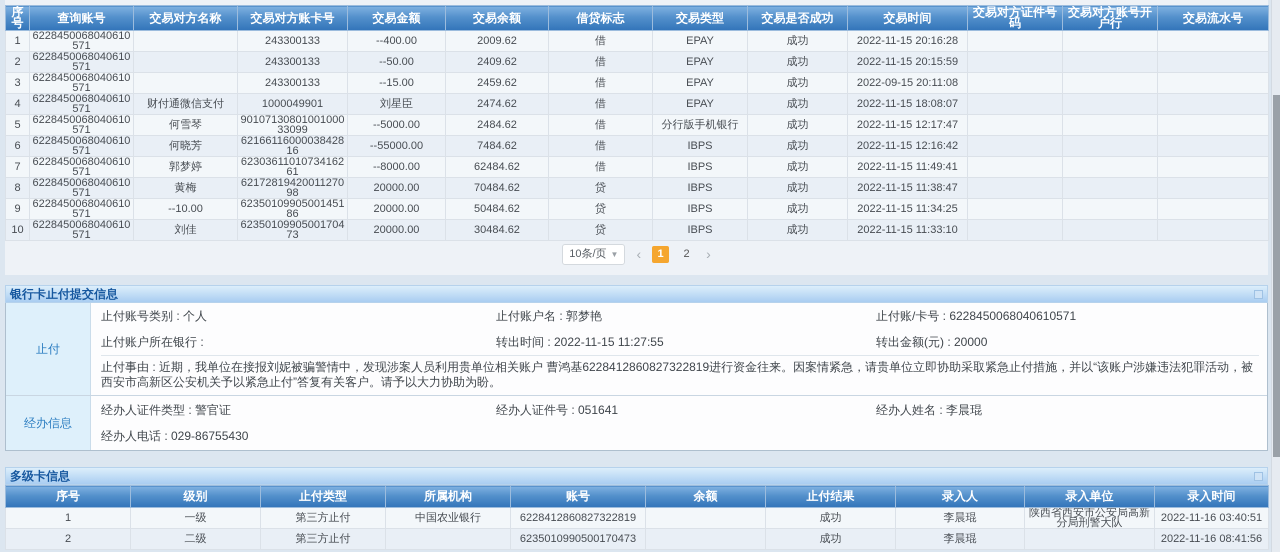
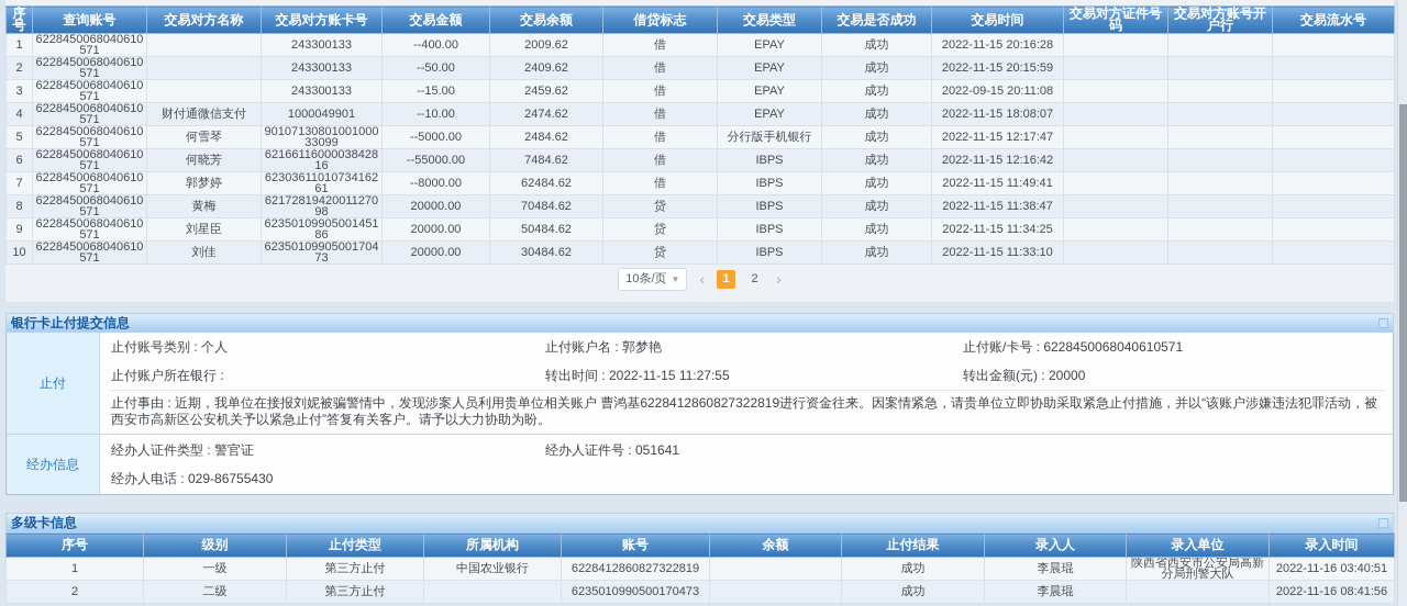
  序号	查询账号	交易对方名称	交易对方账卡号	交易金额	交易余额	借贷标志	交易类型	交易是否成功	交易时间	交易对方证件号码	交易对方账号开户行	交易流水号
  1	6228450068040610571		243300133	--400.00	2009.62	借	EPAY	成功	2022-11-15 20:16:28
  2	6228450068040610571		243300133	--50.00	2409.62	借	EPAY	成功	2022-11-15 20:15:59
  3	6228450068040610571		243300133	--15.00	2459.62	借	EPAY	成功	2022-09-15 20:11:08
- 4	6228450068040610571	财付通微信支付	1000049901	刘星臣	2474.62	借	EPAY	成功	2022-11-15 18:08:07
+ 4	6228450068040610571	财付通微信支付	1000049901	--10.00	2474.62	借	EPAY	成功	2022-11-15 18:08:07
  5	6228450068040610571	何雪琴	9010713080100100033099	--5000.00	2484.62	借	分行版手机银行	成功	2022-11-15 12:17:47
  6	6228450068040610571	何晓芳	6216611600003842816	--55000.00	7484.62	借	IBPS	成功	2022-11-15 12:16:42
  7	6228450068040610571	郭梦婷	6230361101073416261	--8000.00	62484.62	借	IBPS	成功	2022-11-15 11:49:41
  8	6228450068040610571	黄梅	6217281942001127098	20000.00	70484.62	贷	IBPS	成功	2022-11-15 11:38:47
- 9	6228450068040610571	--10.00	6235010990500145186	20000.00	50484.62	贷	IBPS	成功	2022-11-15 11:34:25
+ 9	6228450068040610571	刘星臣	6235010990500145186	20000.00	50484.62	贷	IBPS	成功	2022-11-15 11:34:25
  10	6228450068040610571	刘佳	6235010990500170473	20000.00	30484.62	贷	IBPS	成功	2022-11-15 11:33:10
  10条/页
  ▼
  ‹
  1
  2
  ›
  银行卡止付提交信息
  止付
  止付账号类别 : 个人
  止付账户名 : 郭梦艳
  止付账/卡号 : 6228450068040610571
  止付账户所在银行 :
  转出时间 : 2022-11-15 11:27:55
  转出金额(元) : 20000
  止付事由 : 近期，我单位在接报刘妮被骗警情中，发现涉案人员利用贵单位相关账户 曹鸿基6228412860827322819进行资金往来。因案情紧急，请贵单位立即协助采取紧急止付措施，并以“该账户涉嫌违法犯罪活动，被西安市高新区公安机关予以紧急止付”答复有关客户。请予以大力协助为盼。
  经办信息
  经办人证件类型 : 警官证
  经办人证件号 : 051641
- 经办人姓名 : 李晨琨
  经办人电话 : 029-86755430
  多级卡信息
  序号	级别	止付类型	所属机构	账号	余额	止付结果	录入人	录入单位	录入时间
  1	一级	第三方止付	中国农业银行	6228412860827322819		成功	李晨琨	陕西省西安市公安局高新分局刑警大队	2022-11-16 03:40:51
  2	二级	第三方止付		6235010990500170473		成功	李晨琨		2022-11-16 08:41:56
